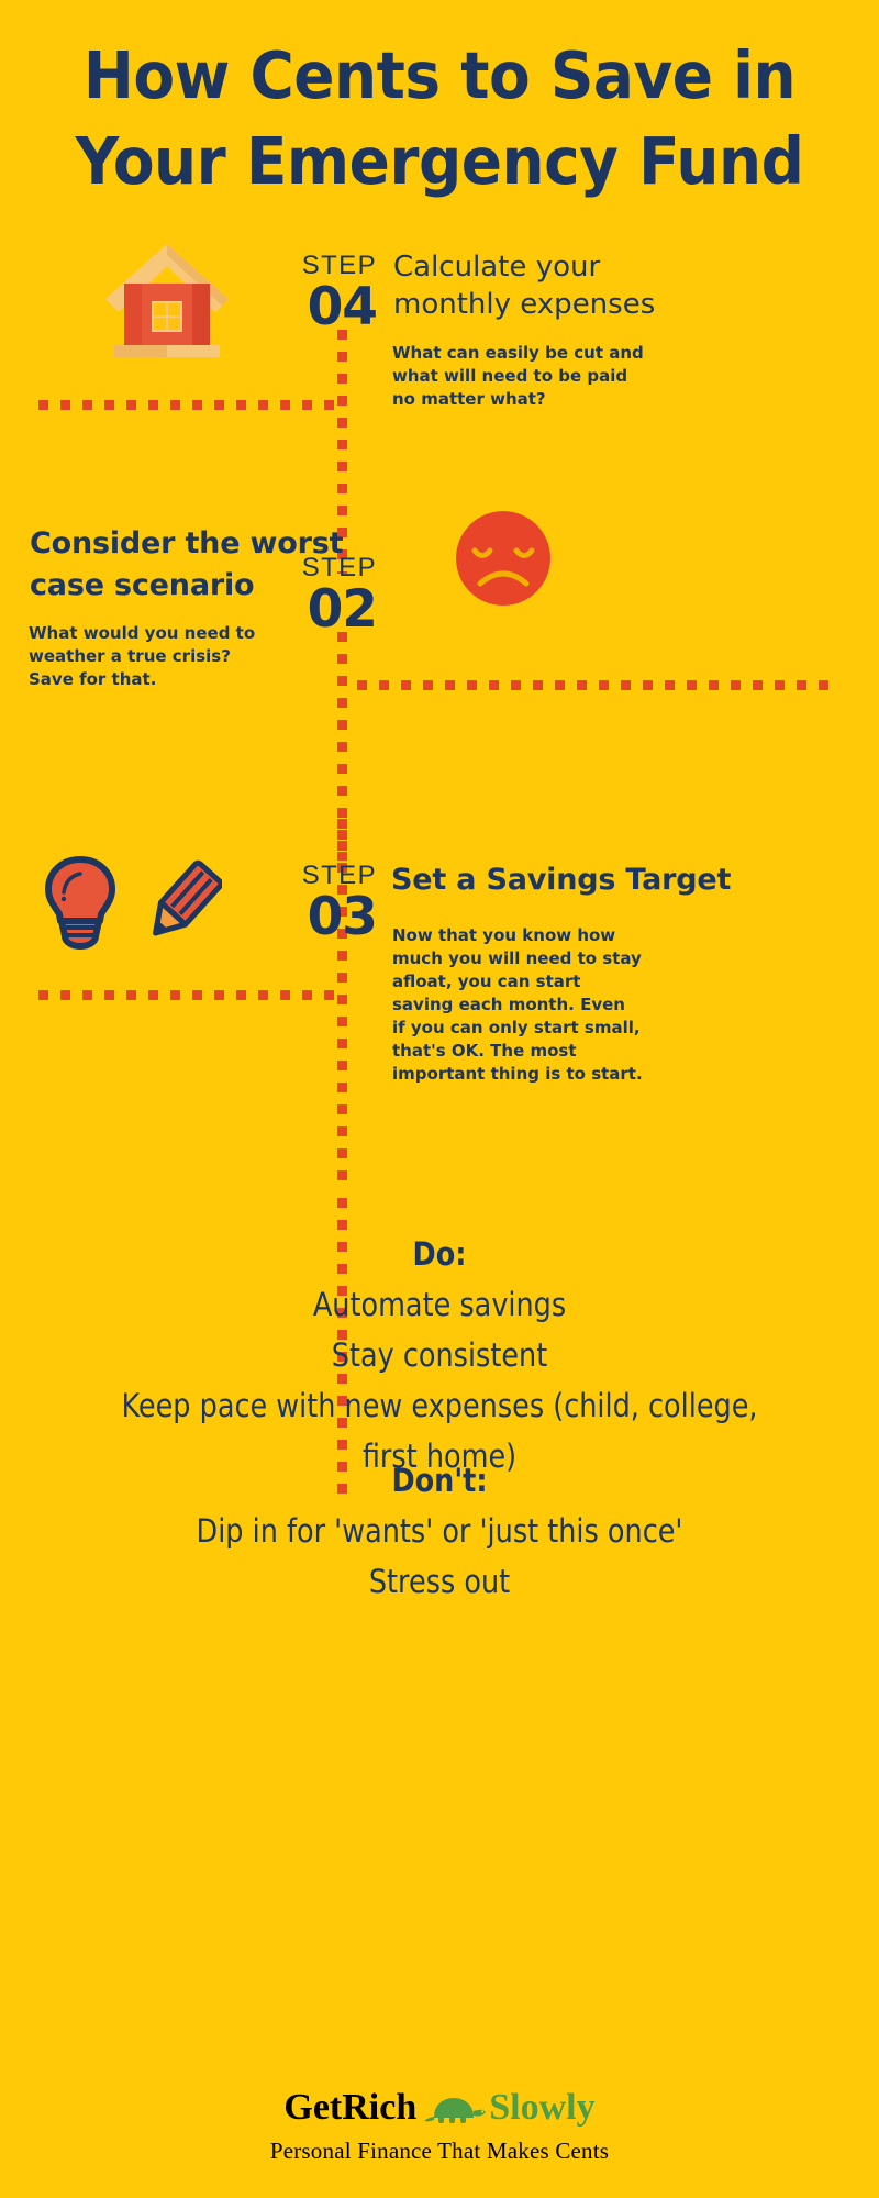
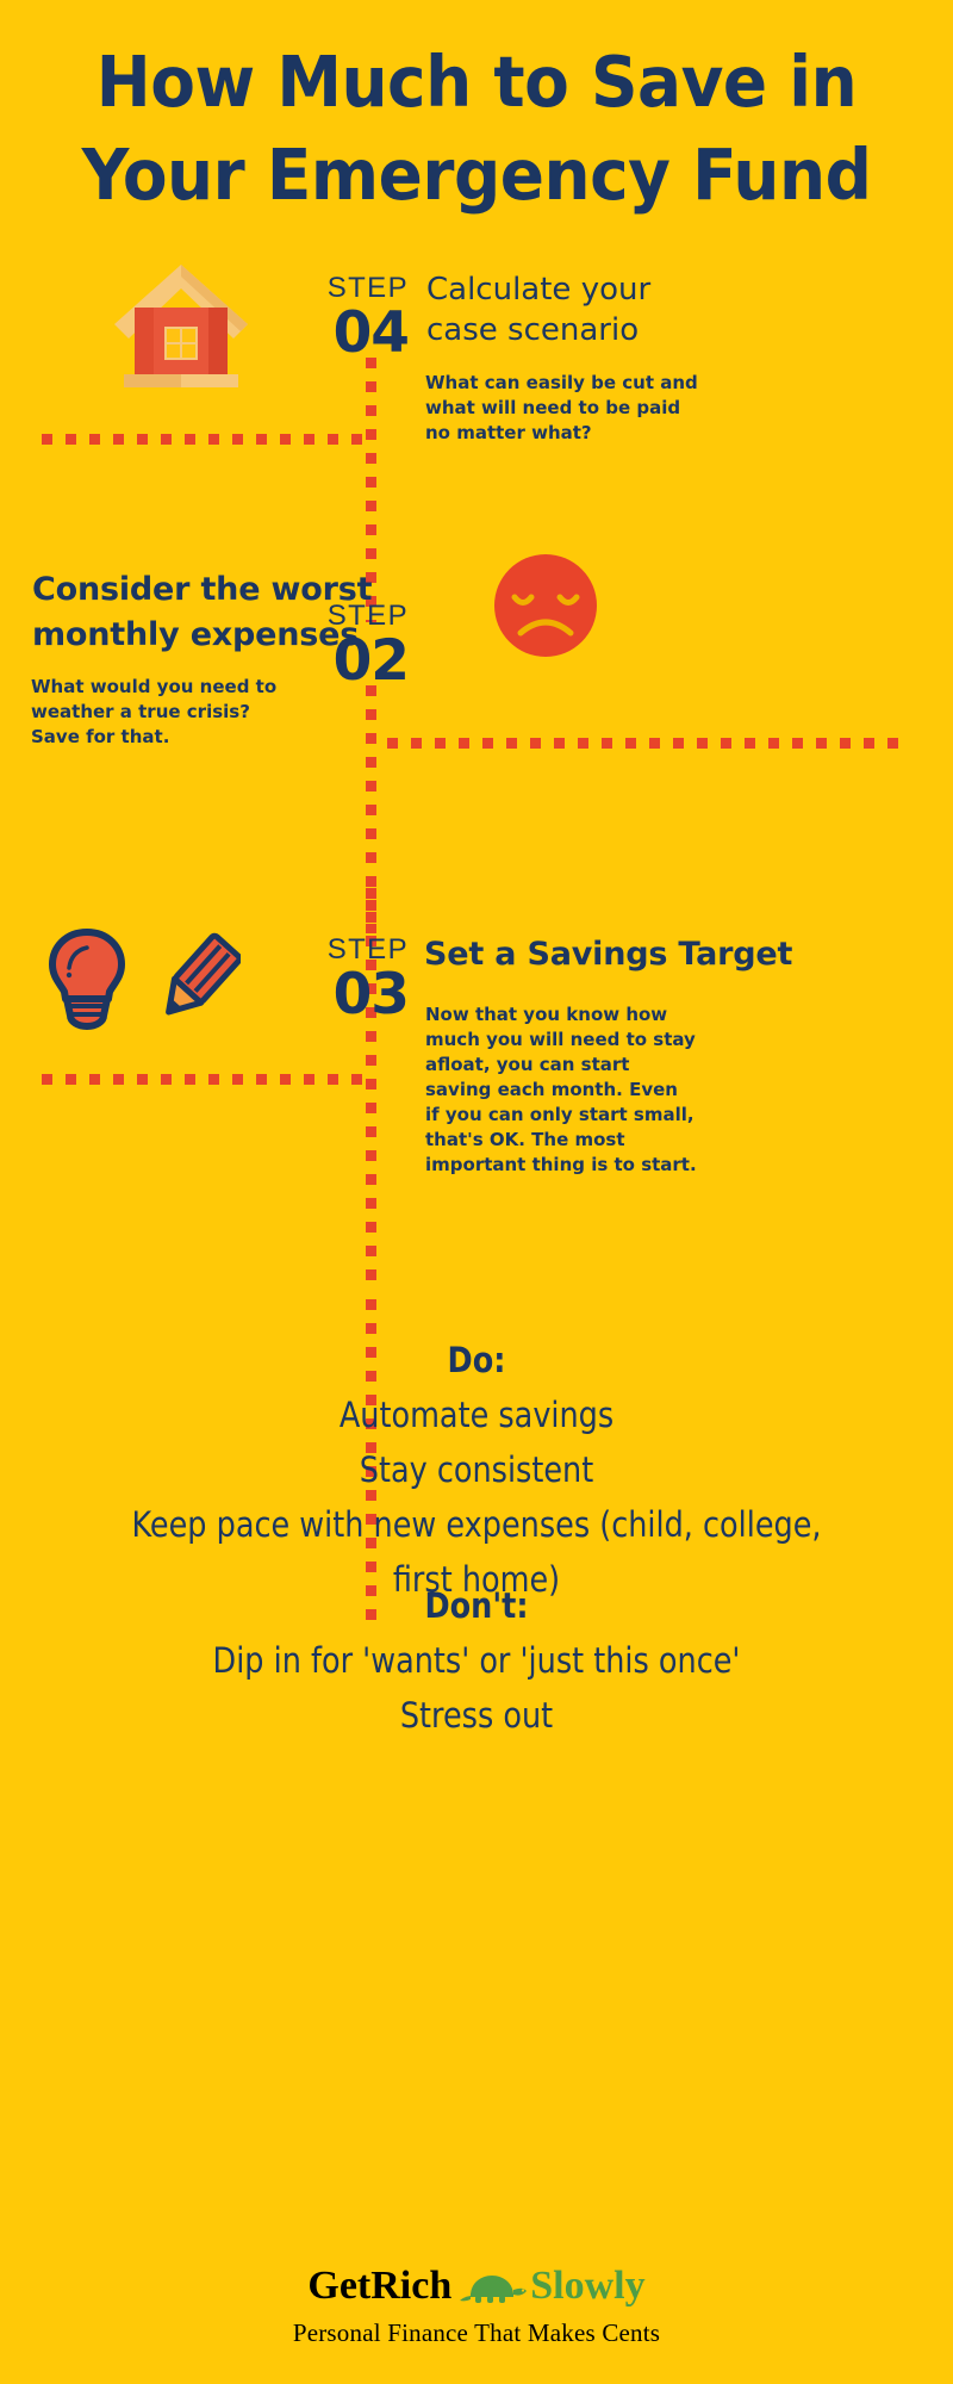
- How Cents to Save in
+ How Much to Save in
  Your Emergency Fund
  STEP
  04
  Calculate your
- monthly expenses
+ case scenario
  What can easily be cut and what will need to be paid no matter what?
  Consider the worst
- case scenario
+ monthly expenses
  STEP
  02
  What would you need to weather a true crisis? Save for that.
  STEP
  03
  Set a Savings Target
  Now that you know how much you will need to stay afloat, you can start saving each month. Even if you can only start small, that's OK. The most important thing is to start.
  Do:
  Automate savings
  Stay consistent
  Keep pace with new expenses (child, college,
  first home)
  Don't:
  Dip in for 'wants' or 'just this once'
  Stress out
  GetRich Slowly
  Personal Finance That Makes Cents
